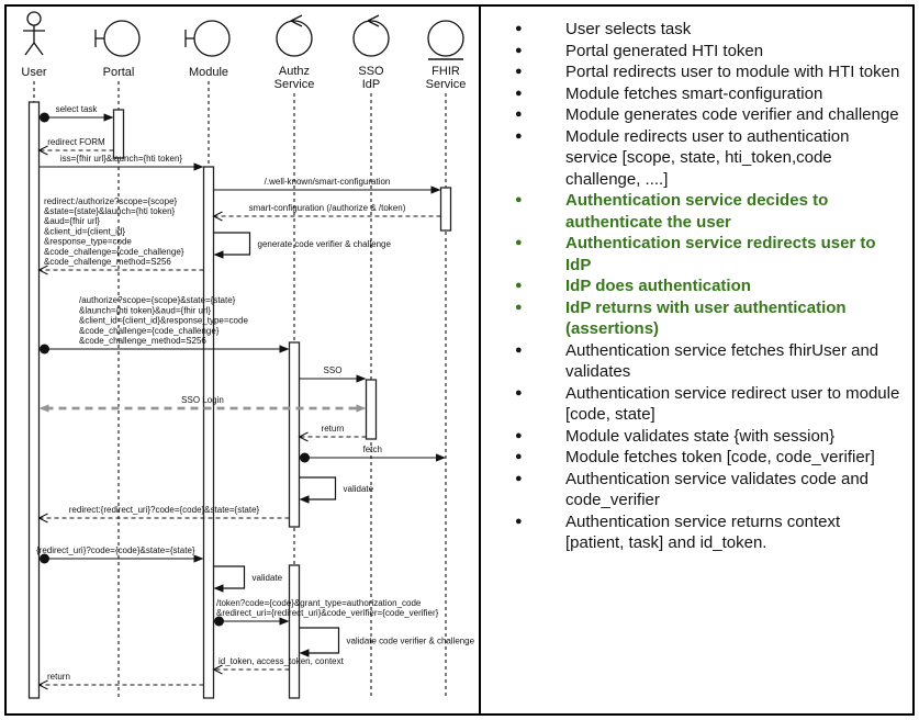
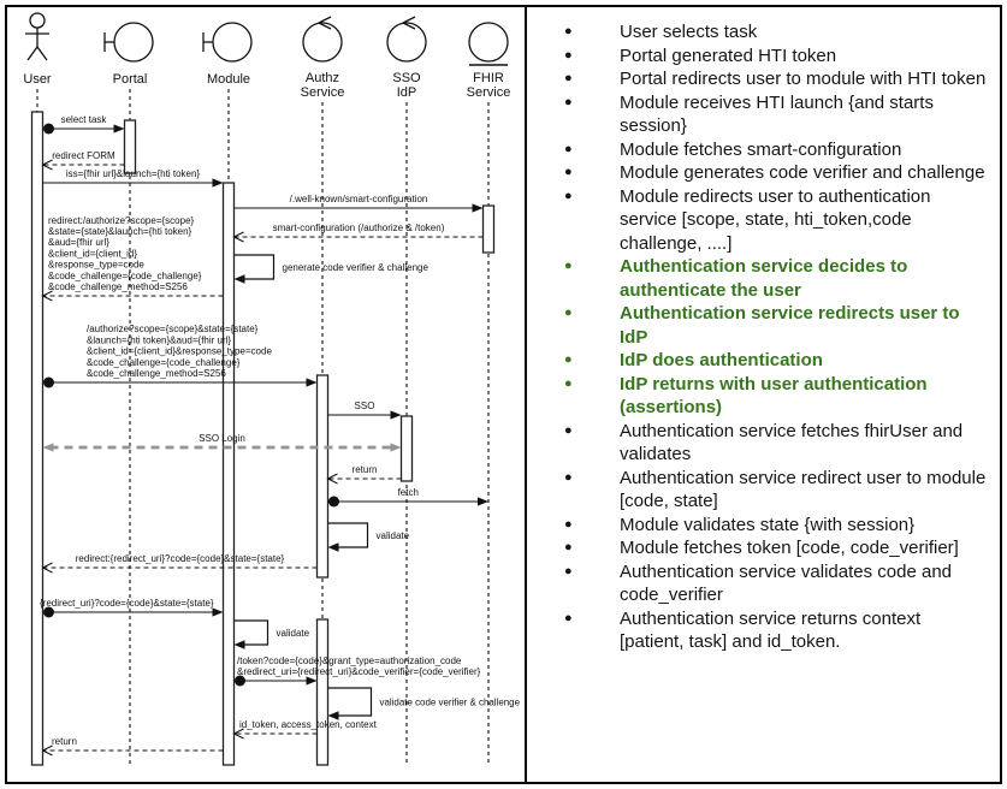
  User
  Portal
  Module
  Authz
  Service
  SSO
  IdP
  FHIR
  Service
  select task
  redirect FORM
  iss={fhir url}&launch={hti token}
  /.well-known/smart-configuration
  smart-configuration (/authorize & /token)
  redirect:/authorize?scope={scope}
  &state={state}&launch={hti token}
  &aud={fhir url}
  &client_id={client_id}
  &response_type=code
  &code_challenge={code_challenge}
  &code_challenge_method=S256
  /authorize?scope={scope}&state={state}
  &launch={hti token}&aud={fhir url}
  &client_id={client_id}&response_type=code
  &code_challenge={code_challenge}
  &code_challenge_method=S256
  SSO
  SSO Login
  return
  fetch
  redirect:{redirect_uri}?code={code}&state={state}
  {redirect_uri}?code={code}&state={state}
  /token?code={code}&grant_type=authorization_code
  &redirect_uri={redirect_uri}&code_verifier={code_verifier}
  id_token, access_token, context
  return
  generate code verifier & challenge
  validate
  validate
  validate code verifier & challenge
  User selects task
  Portal generated HTI token
  Portal redirects user to module with HTI token
+ Module receives HTI launch {and starts session}
  Module fetches smart-configuration
  Module generates code verifier and challenge
  Module redirects user to authentication service [scope, state, hti_token,code challenge, ....]
  Authentication service decides to authenticate the user
  Authentication service redirects user to IdP
  IdP does authentication
  IdP returns with user authentication (assertions)
  Authentication service fetches fhirUser and validates
  Authentication service redirect user to module [code, state]
  Module validates state {with session}
  Module fetches token [code, code_verifier]
  Authentication service validates code and code_verifier
  Authentication service returns context [patient, task] and id_token.
